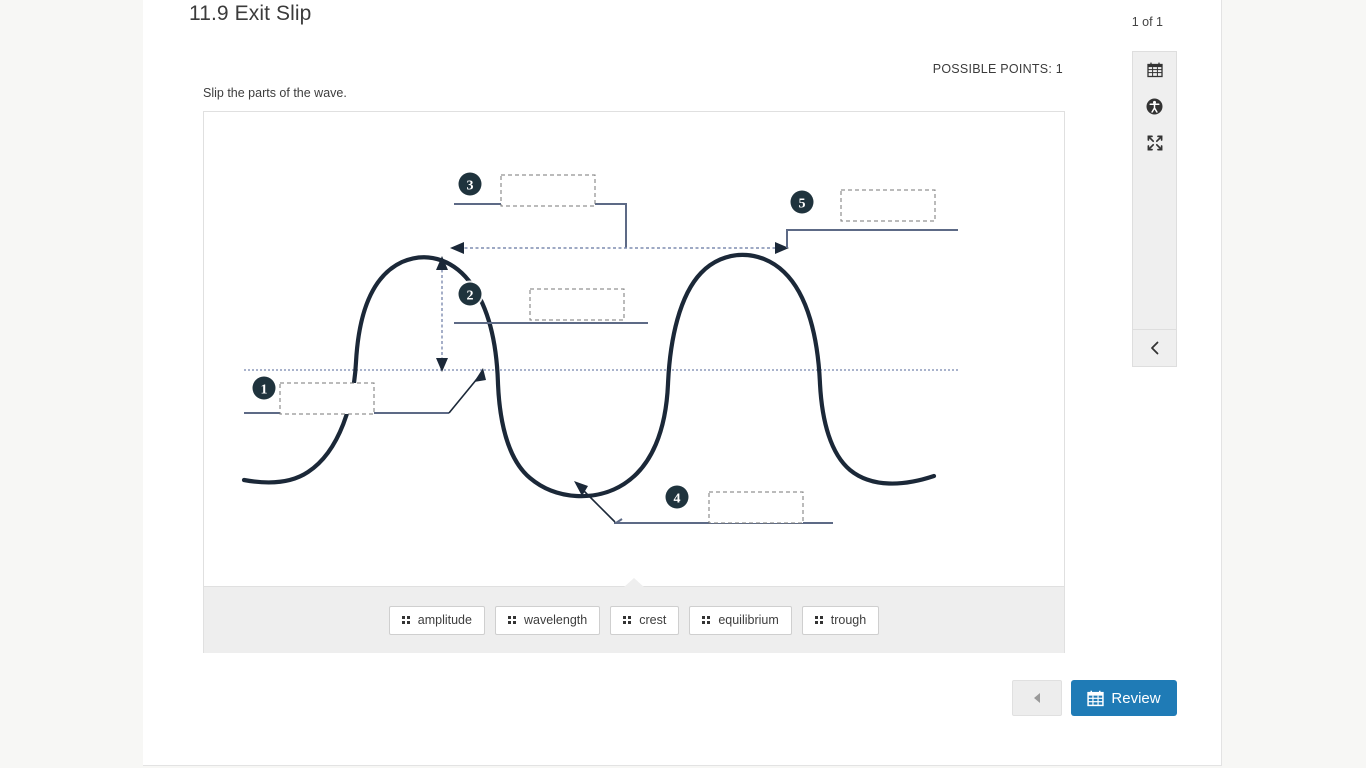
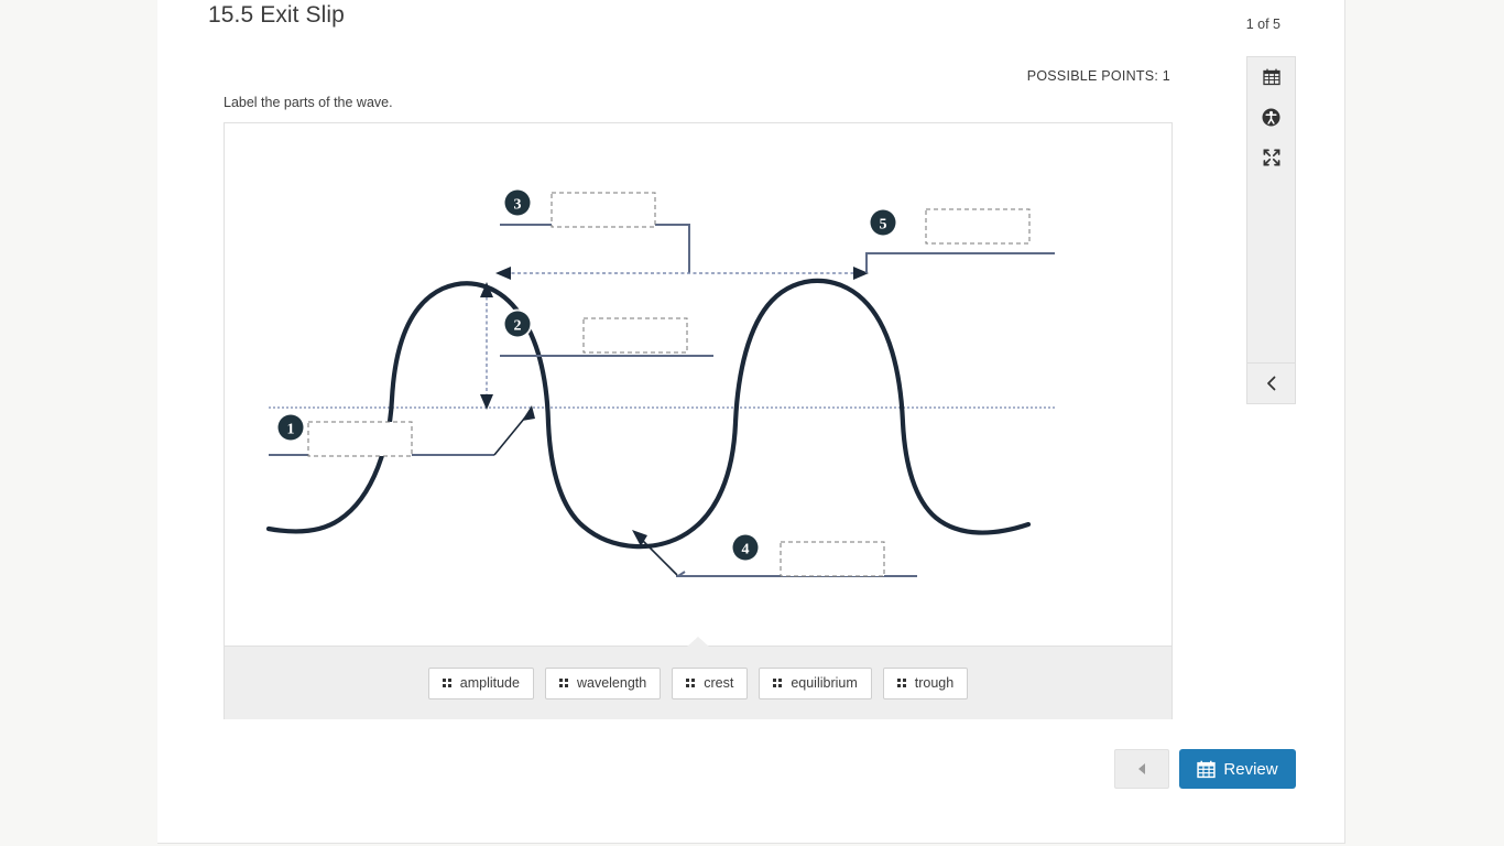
- 11.9 Exit Slip
+ 15.5 Exit Slip
- 1 of 1
+ 1 of 5
  POSSIBLE POINTS: 1
- Slip the parts of the wave.
+ Label the parts of the wave.
  3
  5
  2
  1
  4
  amplitude
  wavelength
  crest
  equilibrium
  trough
  Review
